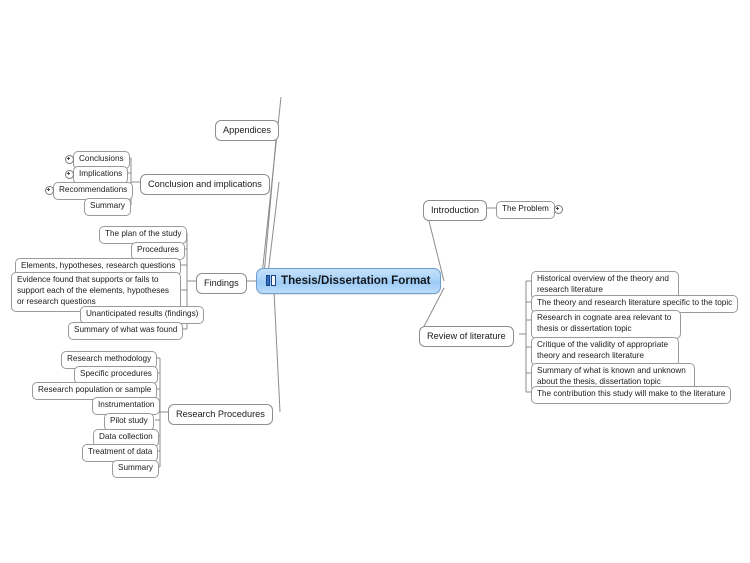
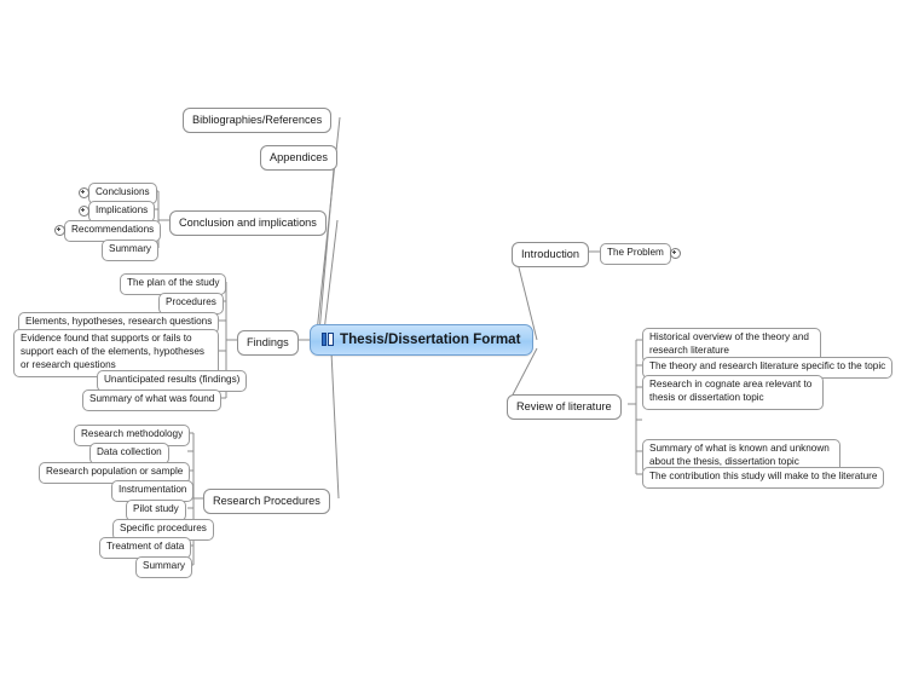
  Thesis/Dissertation Format
+ Bibliographies/References
  Appendices
  Conclusion and implications
  Conclusions
  Implications
  Recommendations
  Summary
  Findings
  The plan of the study
  Procedures
  Elements, hypotheses, research questions
  Evidence found that supports or fails to support each of the elements, hypotheses or research questions
  Unanticipated results (findings)
  Summary of what was found
  Research Procedures
  Research methodology
- Specific procedures
+ Data collection
  Research population or sample
  Instrumentation
  Pilot study
- Data collection
+ Specific procedures
  Treatment of data
  Summary
  Introduction
  The Problem
  Review of literature
  Historical overview of the theory and research literature
  The theory and research literature specific to the topic
  Research in cognate area relevant to thesis or dissertation topic
- Critique of the validity of appropriate theory and research literature
  Summary of what is known and unknown about the thesis, dissertation topic
  The contribution this study will make to the literature
